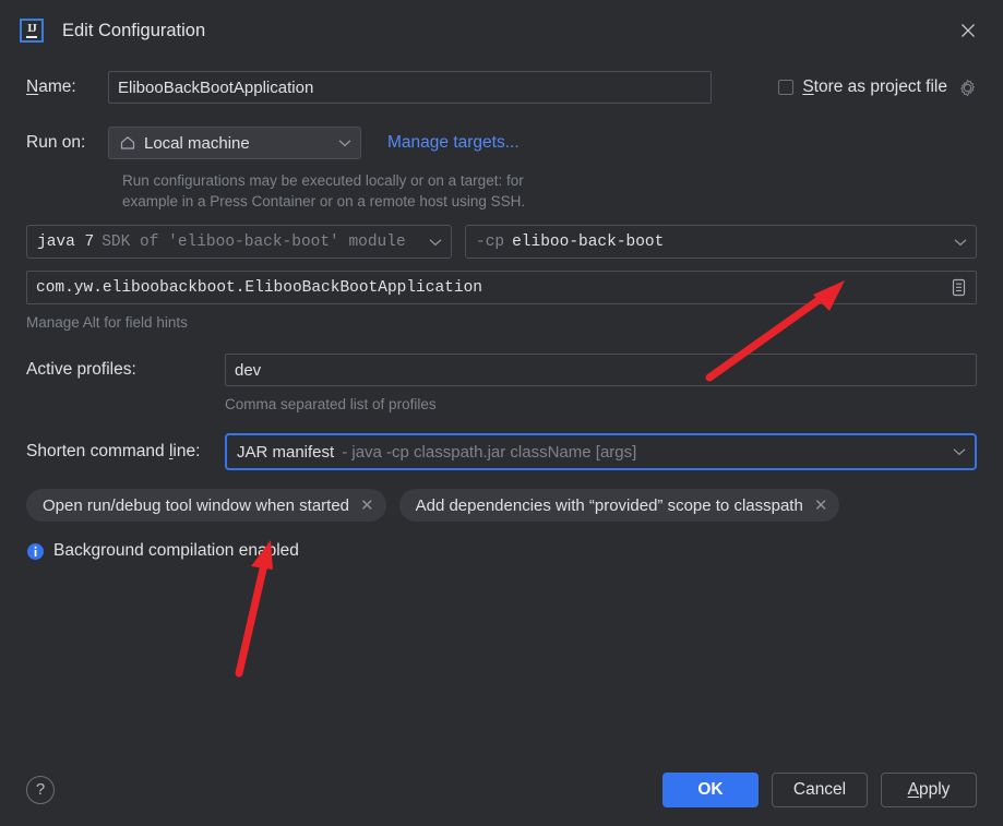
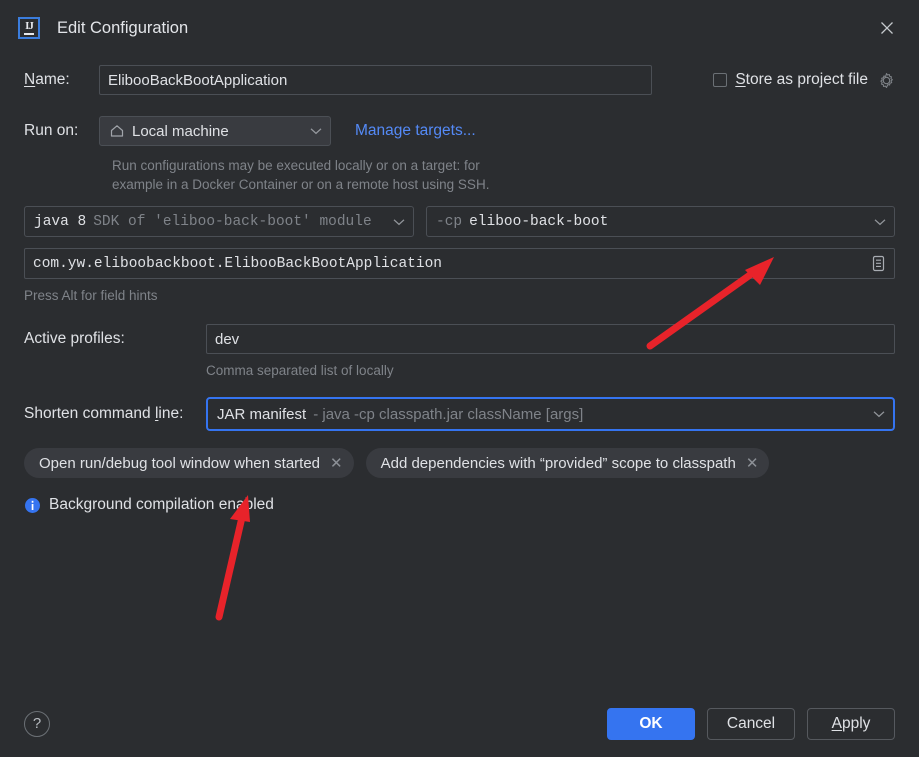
  IJ
  Edit Configuration
  Name:
  ElibooBackBootApplication
  Store as project file
  Run on:
  Local machine
  Manage targets...
  Run configurations may be executed locally or on a target: for
- example in a Press Container or on a remote host using SSH.
+ example in a Docker Container or on a remote host using SSH.
- java 7
+ java 8
  SDK of 'eliboo-back-boot' module
  -cp
  eliboo-back-boot
  com.yw.eliboobackboot.ElibooBackBootApplication
- Manage Alt for field hints
+ Press Alt for field hints
  Active profiles:
  dev
- Comma separated list of profiles
+ Comma separated list of locally
  Shorten command line:
  JAR manifest
  - java -cp classpath.jar className [args]
  Open run/debug tool window when started
  ✕
  Add dependencies with “provided” scope to classpath
  ✕
  Background compilation enabled
  ?
  OK
  Cancel
  A
  pply
